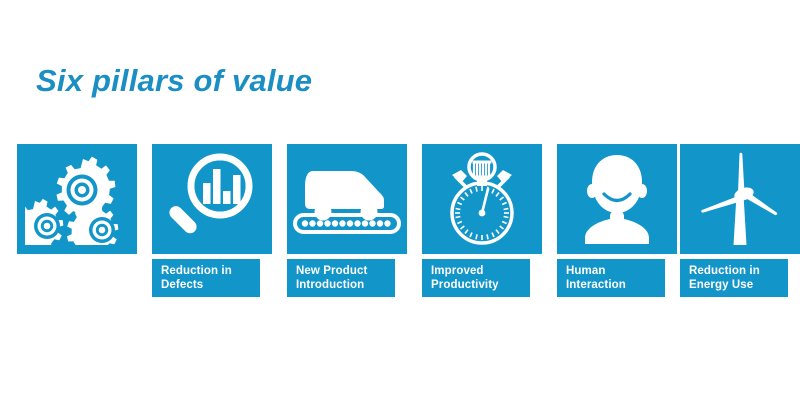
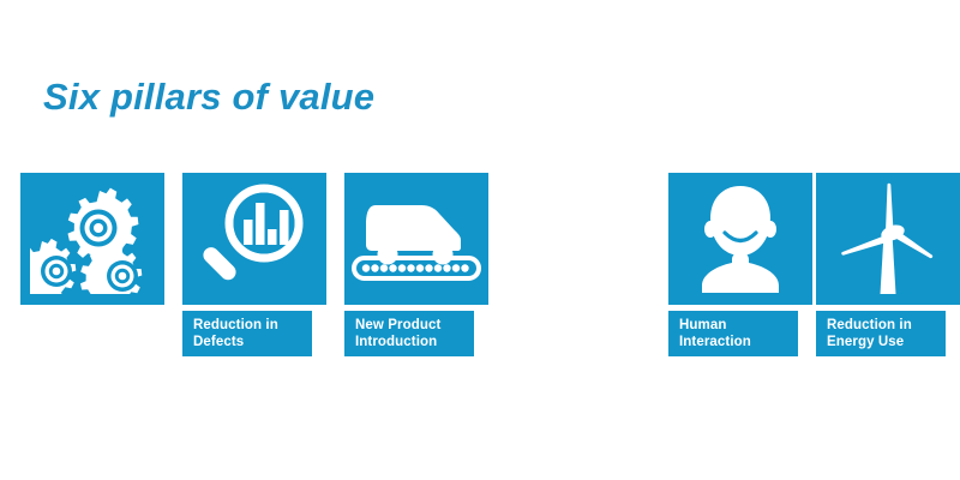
  Six pillars of value
  Reduction in
  Defects
  New Product
  Introduction
- Improved
- Productivity
  Human
  Interaction
  Reduction in
  Energy Use
